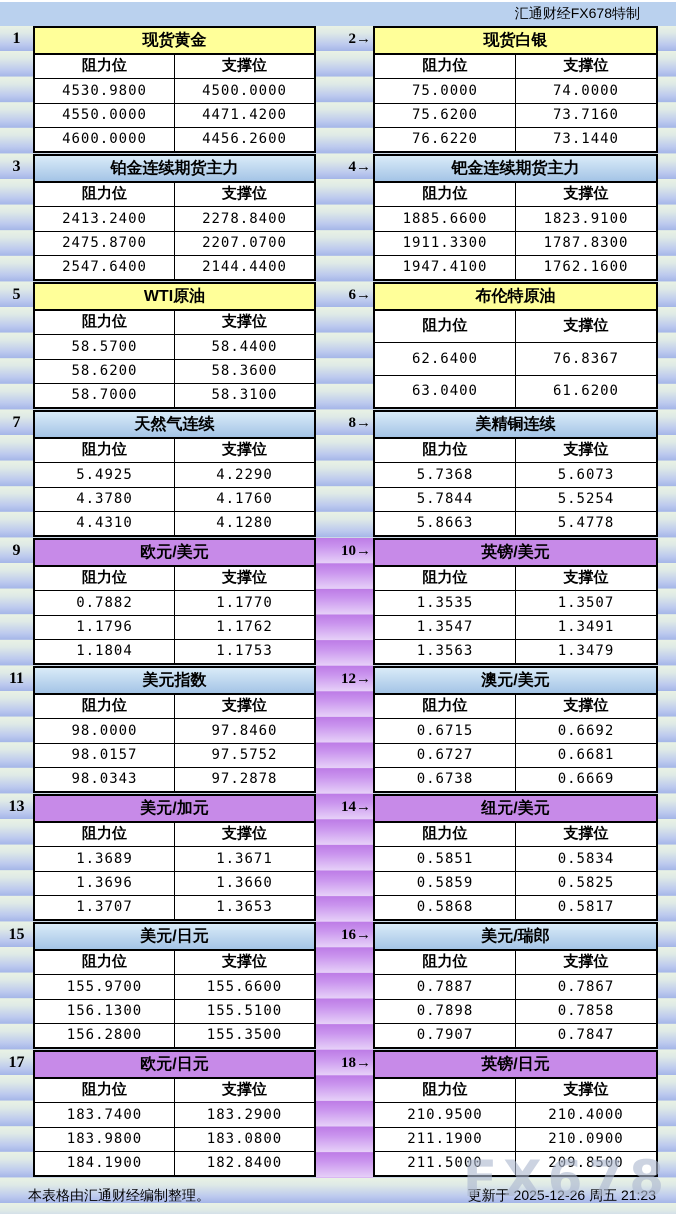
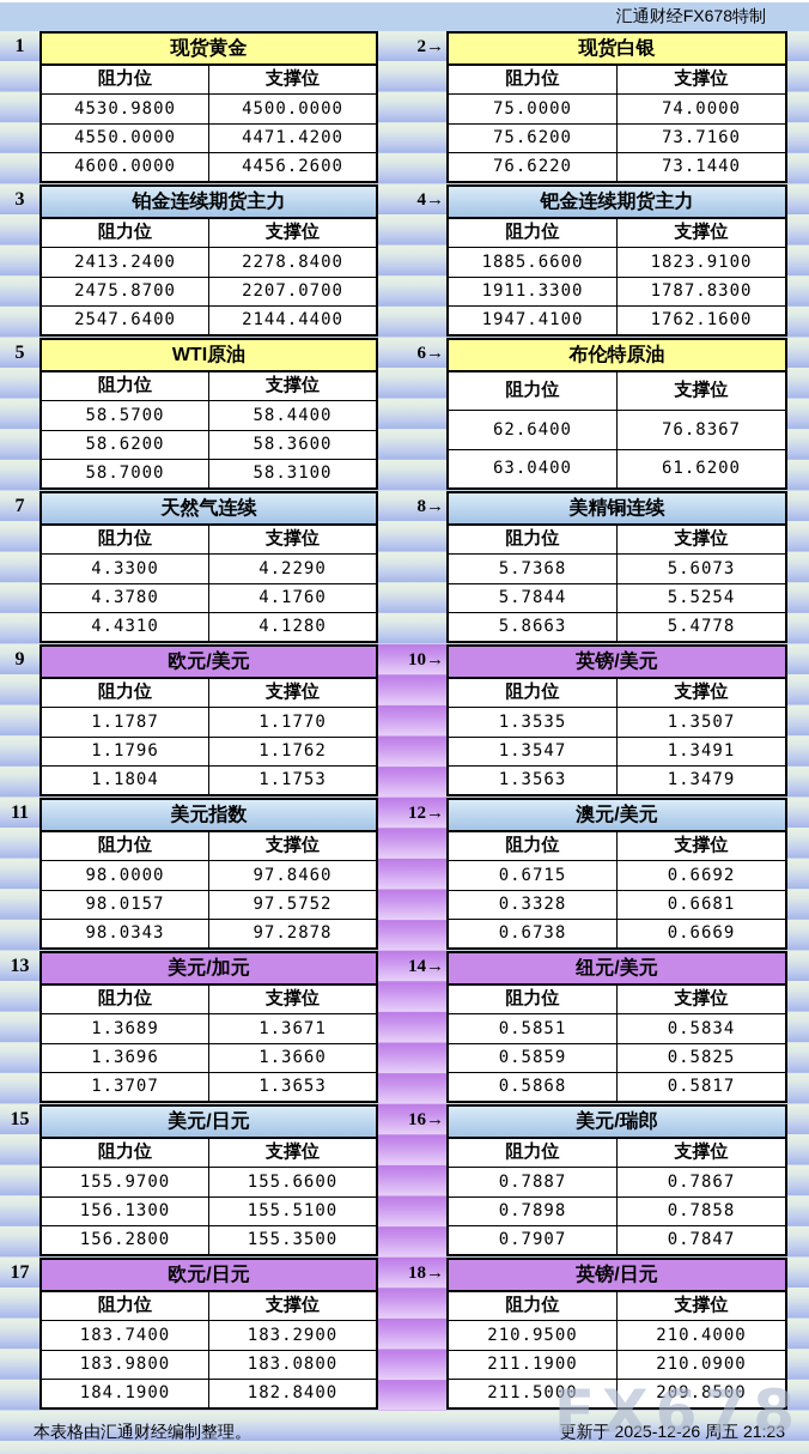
  汇通财经FX678特制
  1
  现货黄金
  阻力位
  支撑位
  4530.9800
  4500.0000
  4550.0000
  4471.4200
  4600.0000
  4456.2600
  2→
  现货白银
  阻力位
  支撑位
  75.0000
  74.0000
  75.6200
  73.7160
  76.6220
  73.1440
  3
  铂金连续期货主力
  阻力位
  支撑位
  2413.2400
  2278.8400
  2475.8700
  2207.0700
  2547.6400
  2144.4400
  4→
  钯金连续期货主力
  阻力位
  支撑位
  1885.6600
  1823.9100
  1911.3300
  1787.8300
  1947.4100
  1762.1600
  5
  WTI原油
  阻力位
  支撑位
  58.5700
  58.4400
  58.6200
  58.3600
  58.7000
  58.3100
  6→
  布伦特原油
  阻力位
  支撑位
  62.6400
  76.8367
  63.0400
  61.6200
  7
  天然气连续
  阻力位
  支撑位
- 5.4925
+ 4.3300
  4.2290
  4.3780
  4.1760
  4.4310
  4.1280
  8→
  美精铜连续
  阻力位
  支撑位
  5.7368
  5.6073
  5.7844
  5.5254
  5.8663
  5.4778
  9
  欧元/美元
  阻力位
  支撑位
- 0.7882
+ 1.1787
  1.1770
  1.1796
  1.1762
  1.1804
  1.1753
  10→
  英镑/美元
  阻力位
  支撑位
  1.3535
  1.3507
  1.3547
  1.3491
  1.3563
  1.3479
  11
  美元指数
  阻力位
  支撑位
  98.0000
  97.8460
  98.0157
  97.5752
  98.0343
  97.2878
  12→
  澳元/美元
  阻力位
  支撑位
  0.6715
  0.6692
- 0.6727
+ 0.3328
  0.6681
  0.6738
  0.6669
  13
  美元/加元
  阻力位
  支撑位
  1.3689
  1.3671
  1.3696
  1.3660
  1.3707
  1.3653
  14→
  纽元/美元
  阻力位
  支撑位
  0.5851
  0.5834
  0.5859
  0.5825
  0.5868
  0.5817
  15
  美元/日元
  阻力位
  支撑位
  155.9700
  155.6600
  156.1300
  155.5100
  156.2800
  155.3500
  16→
  美元/瑞郎
  阻力位
  支撑位
  0.7887
  0.7867
  0.7898
  0.7858
  0.7907
  0.7847
  17
  欧元/日元
  阻力位
  支撑位
  183.7400
  183.2900
  183.9800
  183.0800
  184.1900
  182.8400
  18→
  英镑/日元
  阻力位
  支撑位
  210.9500
  210.4000
  211.1900
  210.0900
  211.5000
  209.8500
  本表格由汇通财经编制整理。
  更新于 2025-12-26 周五 21:23
  FX678
